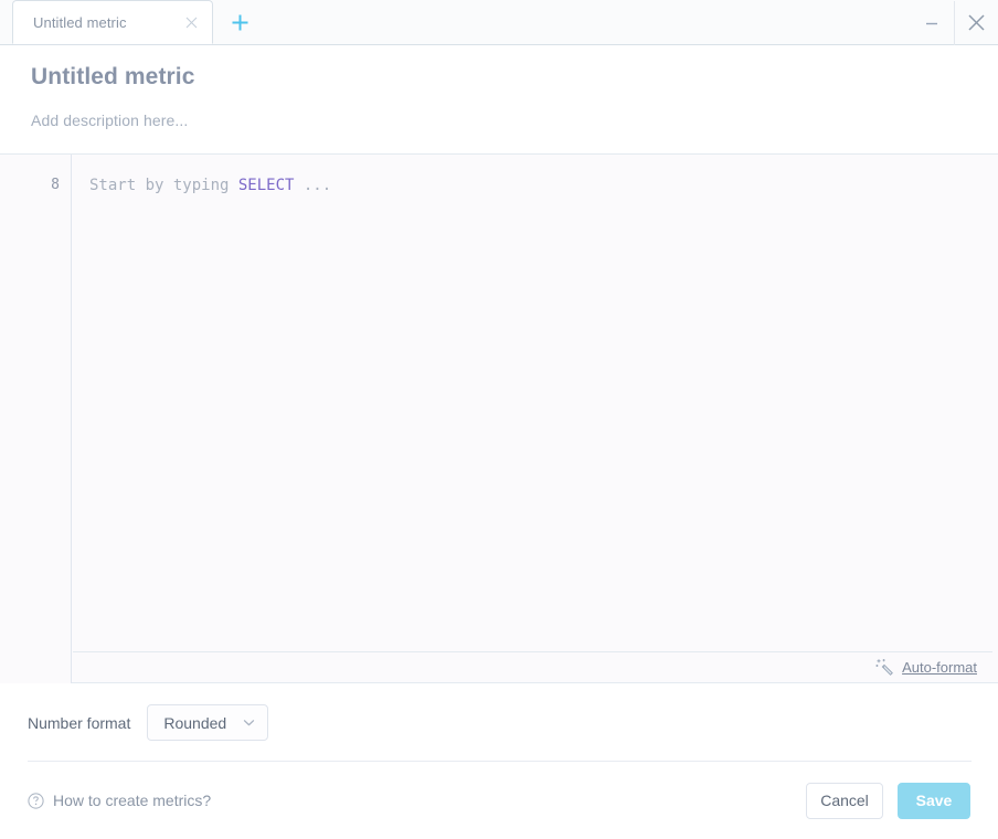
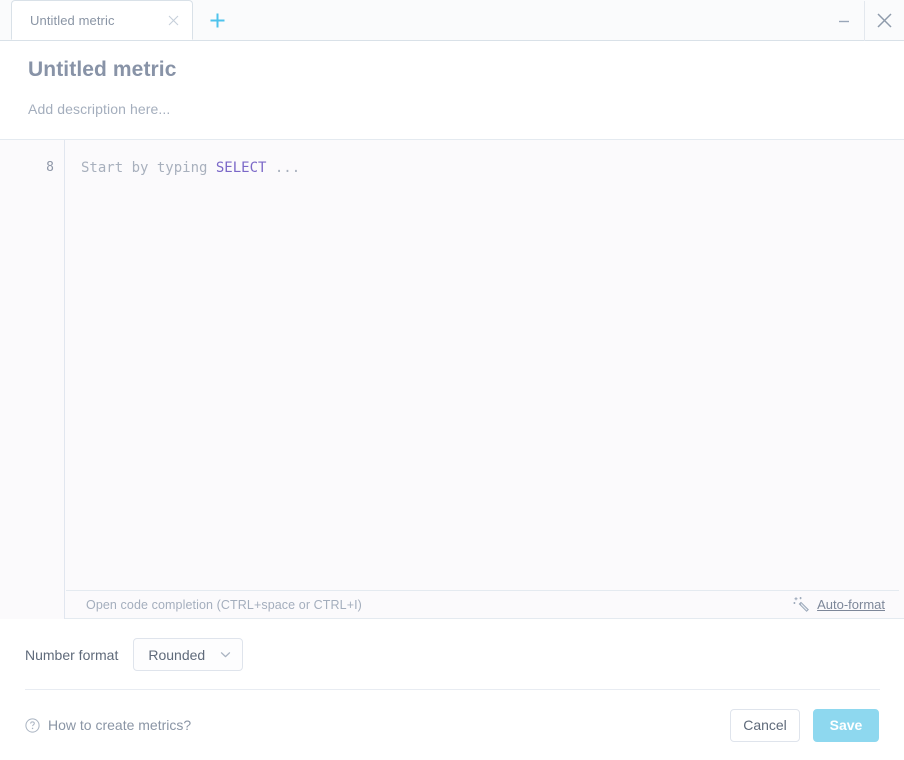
  Untitled metric
  Untitled metric
  Add description here...
  8
  Start by typing SELECT ...
+ Open code completion (CTRL+space or CTRL+I)
  Auto-format
  Number format
  Rounded
  How to create metrics?
  Cancel
  Save
